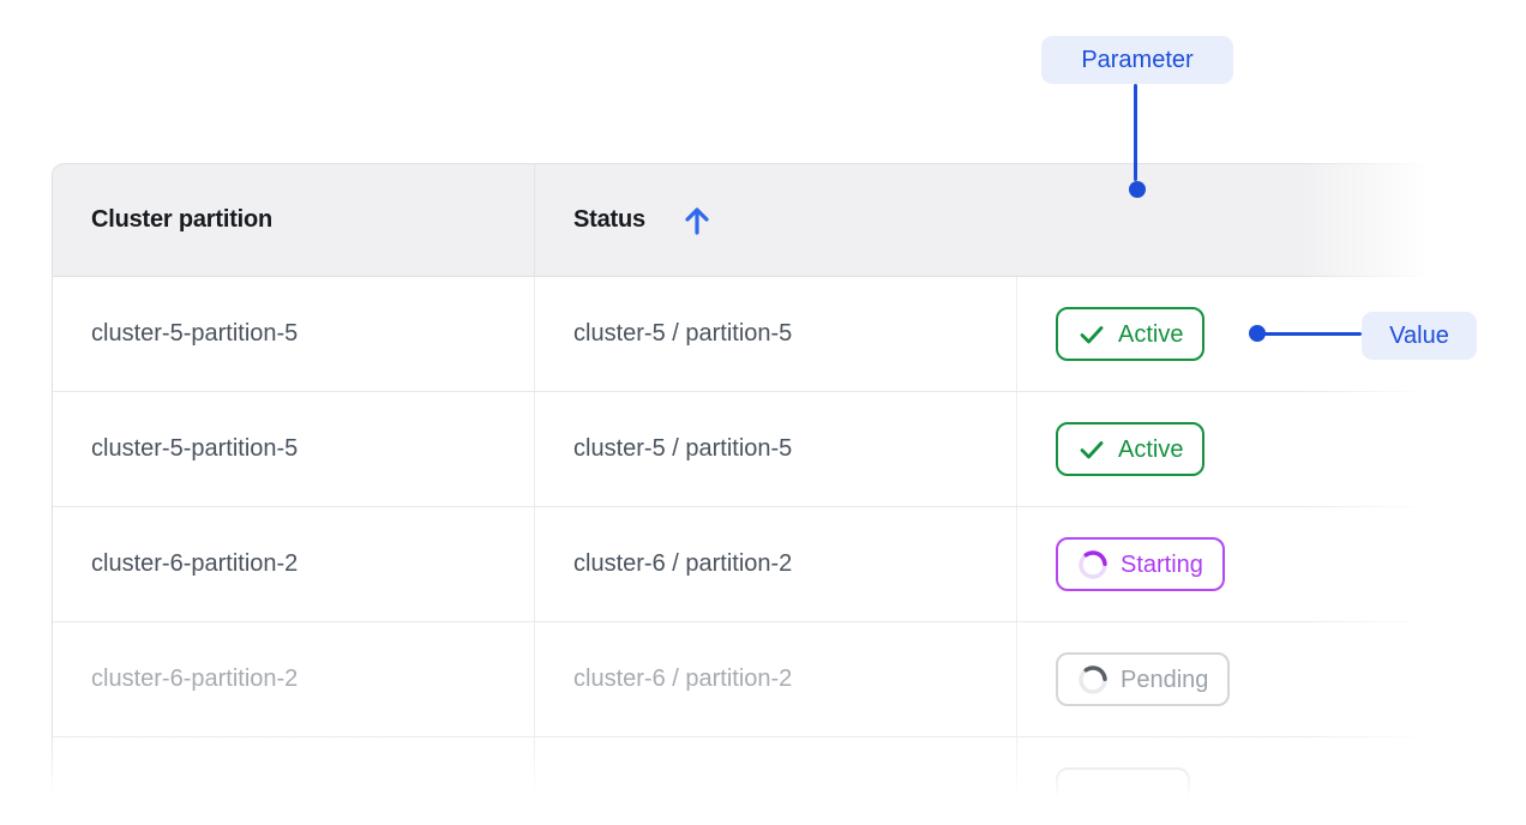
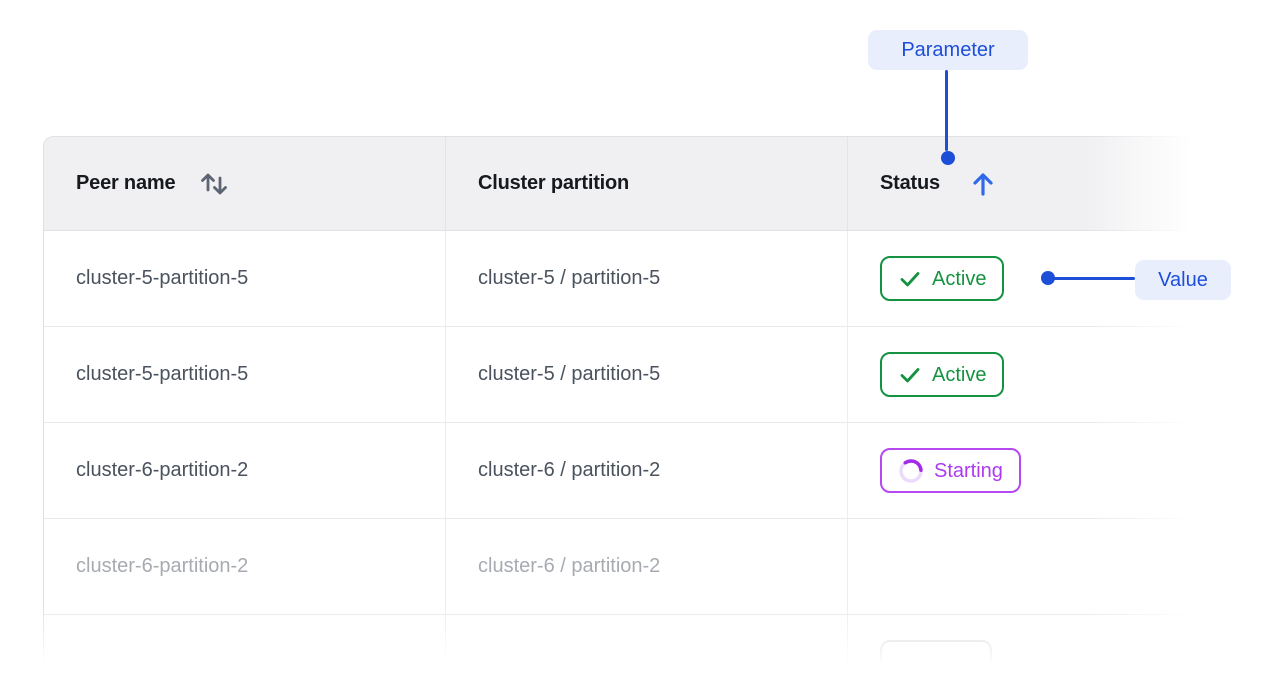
+ Peer name
  Cluster partition
  Status
  cluster-5-partition-5
  cluster-5 / partition-5
  Active
  cluster-5-partition-5
  cluster-5 / partition-5
  Active
  cluster-6-partition-2
  cluster-6 / partition-2
  Starting
  cluster-6-partition-2
  cluster-6 / partition-2
- Pending
  Parameter
  Value
